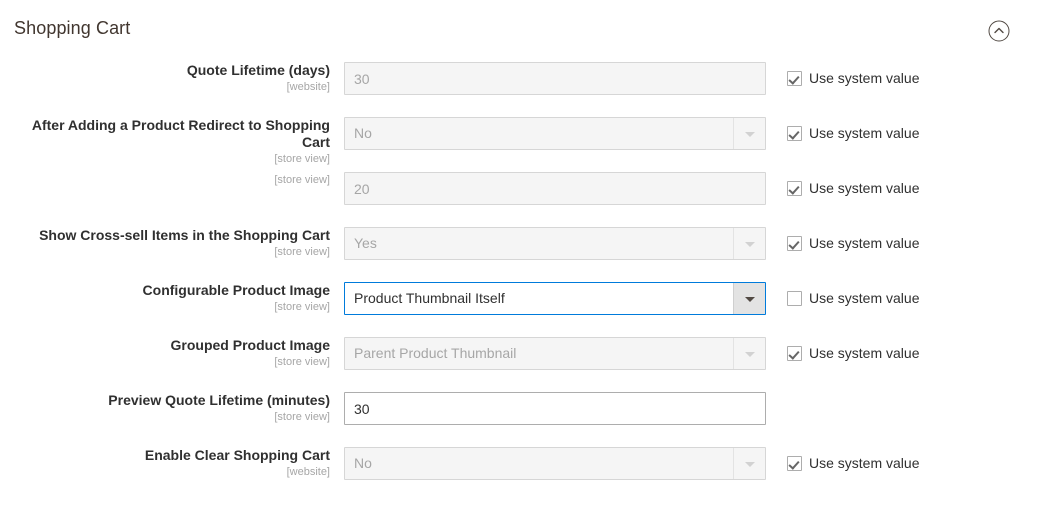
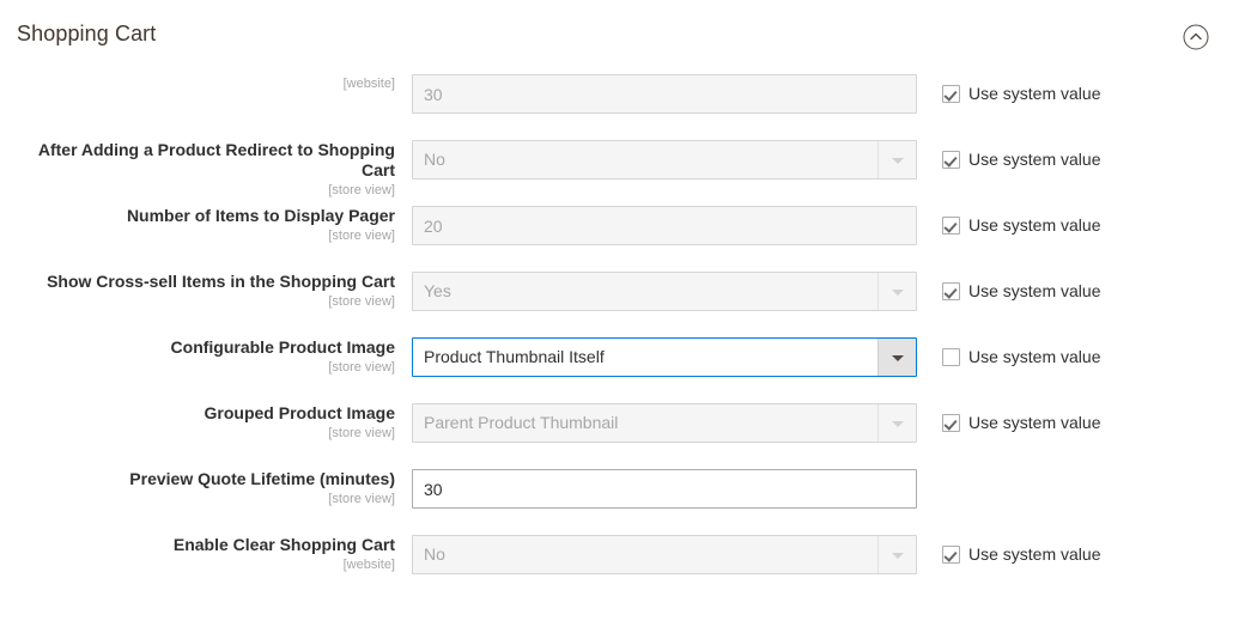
  Shopping Cart
- Quote Lifetime (days)
  [website]
  30
  Use system value
  After Adding a Product Redirect to Shopping Cart
  [store view]
  No
  Use system value
+ Number of Items to Display Pager
  [store view]
  20
  Use system value
  Show Cross-sell Items in the Shopping Cart
  [store view]
  Yes
  Use system value
  Configurable Product Image
  [store view]
  Product Thumbnail Itself
  Use system value
  Grouped Product Image
  [store view]
  Parent Product Thumbnail
  Use system value
  Preview Quote Lifetime (minutes)
  [store view]
  30
  Enable Clear Shopping Cart
  [website]
  No
  Use system value
